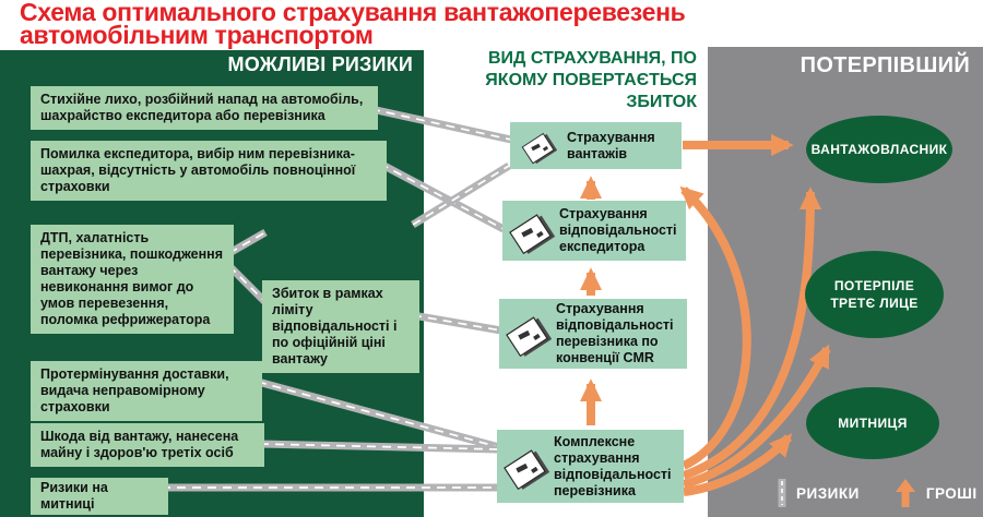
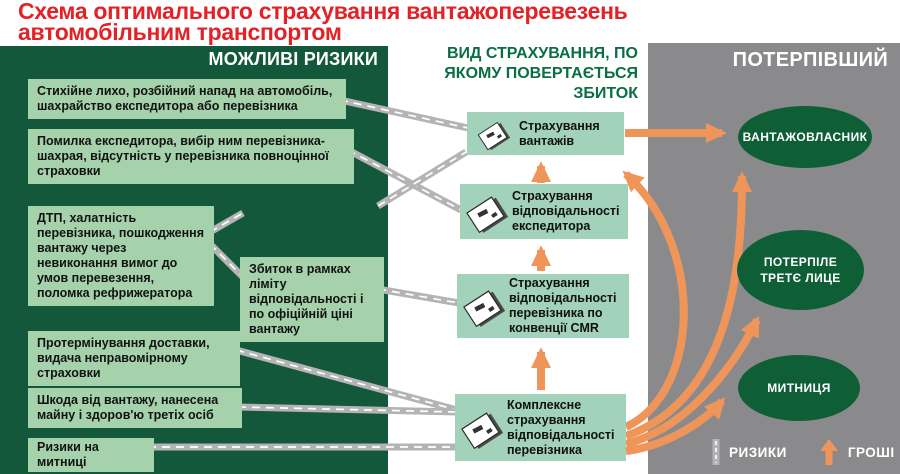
  Схема оптимального страхування вантажоперевезень
  автомобільним транспортом
  МОЖЛИВІ РИЗИКИ
  ВИД СТРАХУВАННЯ, ПО ЯКОМУ ПОВЕРТАЄТЬСЯ ЗБИТОК
  ПОТЕРПІВШИЙ
  Стихійне лихо, розбійний напад на автомобіль, шахрайство експедитора або перевізника
- Помилка експедитора, вибір ним перевізника-шахрая, відсутність у автомобіль повноцінної страховки
+ Помилка експедитора, вибір ним перевізника-шахрая, відсутність у перевізника повноцінної страховки
  ДТП, халатність перевізника, пошкодження вантажу через невиконання вимог до умов перевезення, поломка рефрижератора
  Протермінування доставки, видача неправомірному страховки
  Шкода від вантажу, нанесена майну і здоров'ю третіх осіб
  Ризики на митниці
  Збиток в рамках ліміту відповідальності і по офіційній ціні вантажу
  Страхування вантажів
  Страхування відповідальності експедитора
  Страхування відповідальності перевізника по конвенції CMR
  Комплексне страхування відповідальності перевізника
  ВАНТАЖОВЛАСНИК
  ПОТЕРПІЛЕ ТРЕТЄ ЛИЦЕ
  МИТНИЦЯ
  РИЗИКИ
  ГРОШІ
